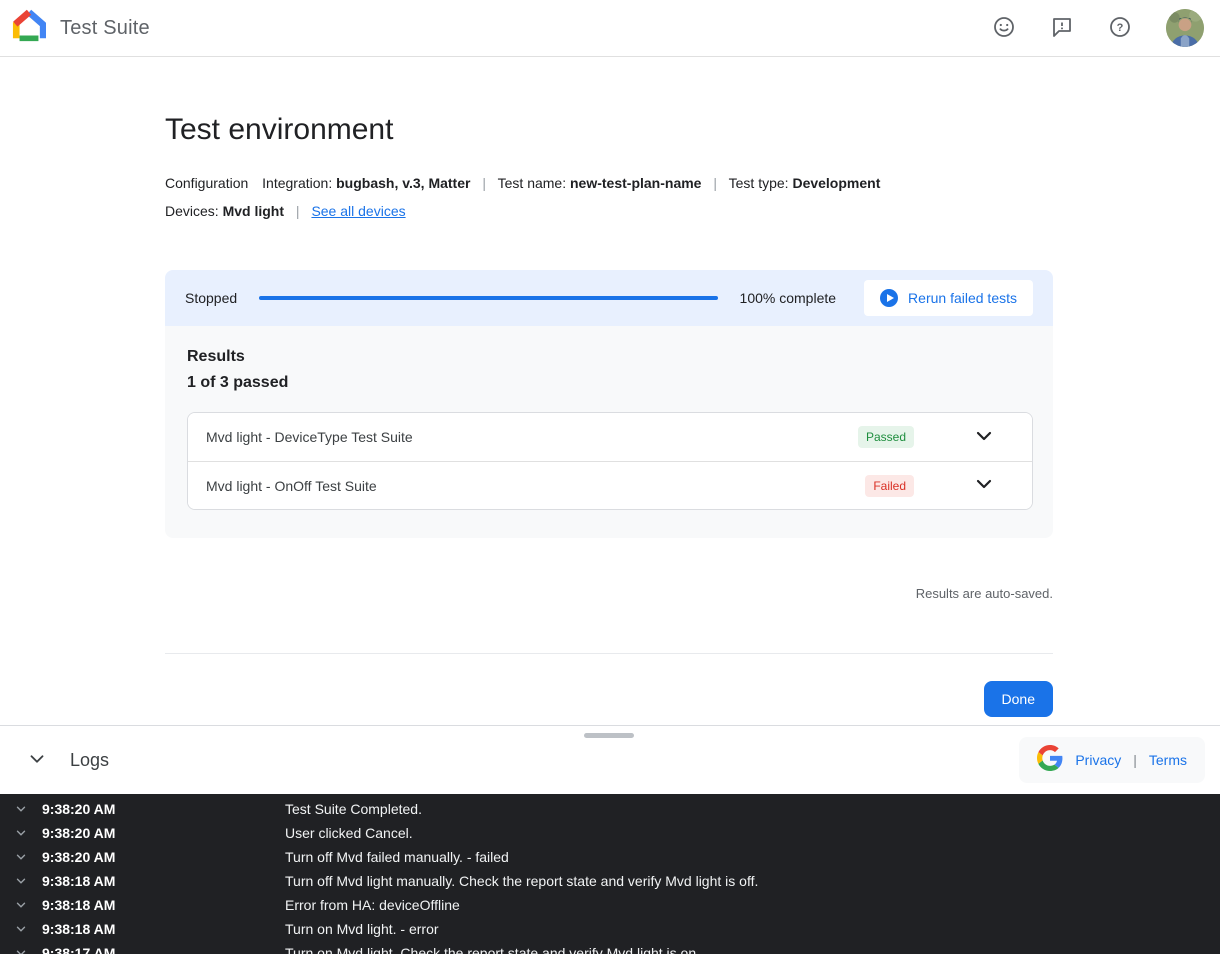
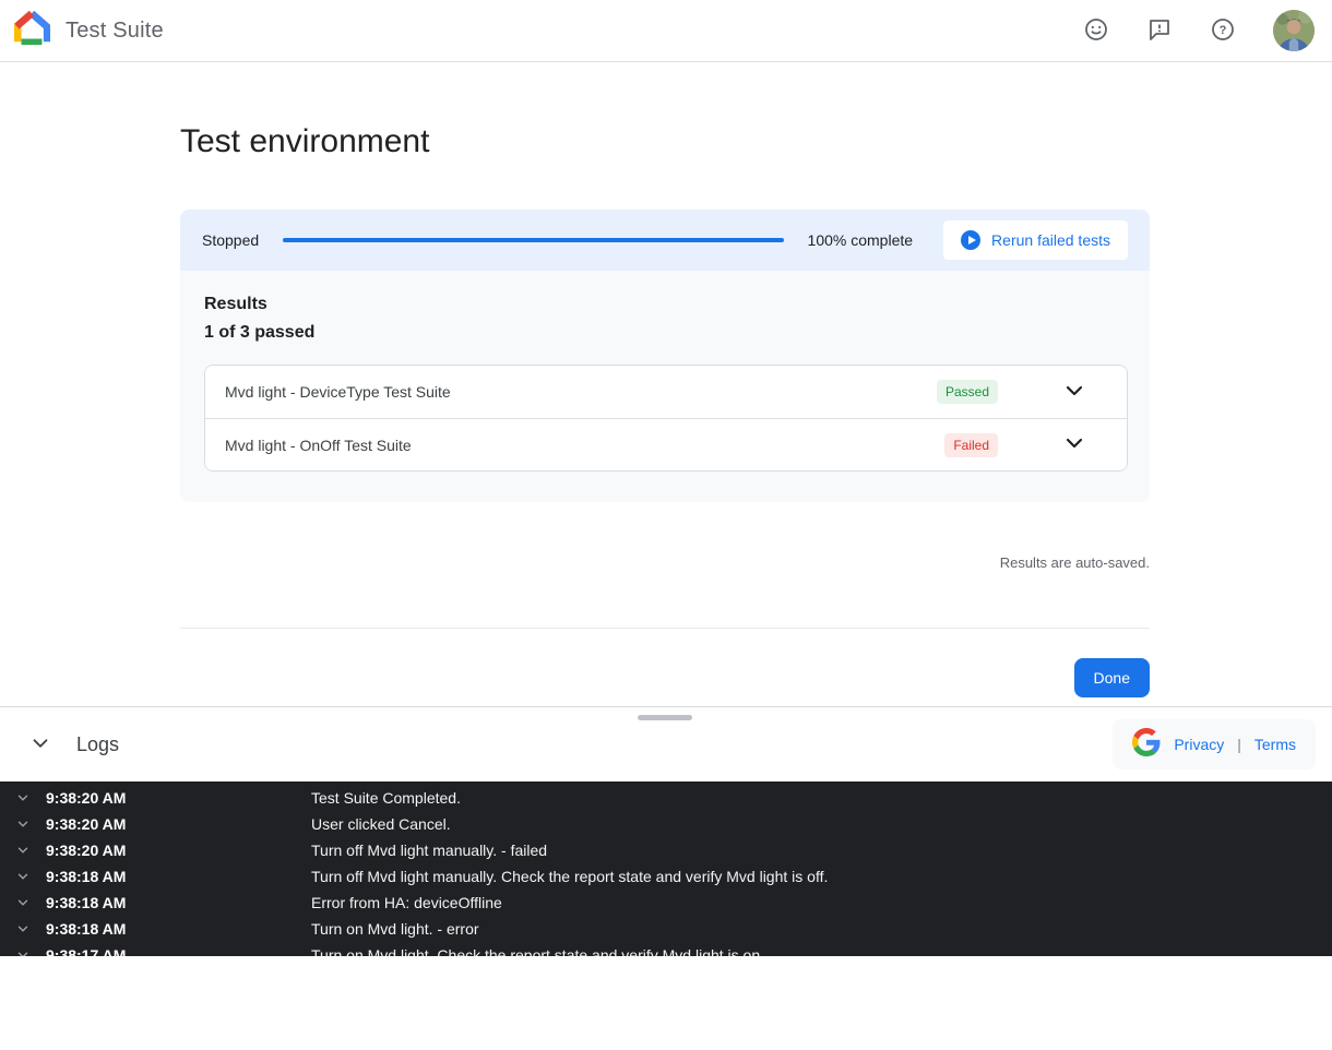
  Test Suite
  ?
  Test environment
- Configuration Integration: bugbash, v.3, Matter | Test name: new-test-plan-name | Test type: Development
- Devices: Mvd light | See all devices
  Stopped
  100% complete
  Rerun failed tests
  Results
  1 of 3 passed
  Mvd light - DeviceType Test Suite
  Passed
  Mvd light - OnOff Test Suite
  Failed
  Results are auto-saved.
  Done
  Logs
  Privacy
  |
  Terms
  9:38:20 AM
  Test Suite Completed.
  9:38:20 AM
  User clicked Cancel.
  9:38:20 AM
- Turn off Mvd failed manually. - failed
+ Turn off Mvd light manually. - failed
  9:38:18 AM
  Turn off Mvd light manually. Check the report state and verify Mvd light is off.
  9:38:18 AM
  Error from HA: deviceOffline
  9:38:18 AM
  Turn on Mvd light. - error
  9:38:17 AM
  Turn on Mvd light. Check the report state and verify Mvd light is on.
